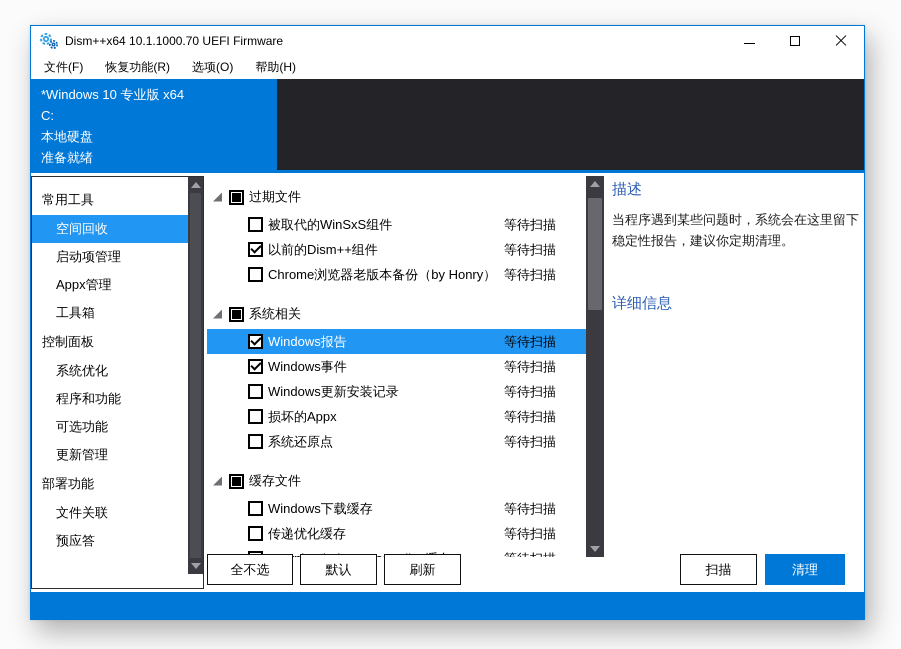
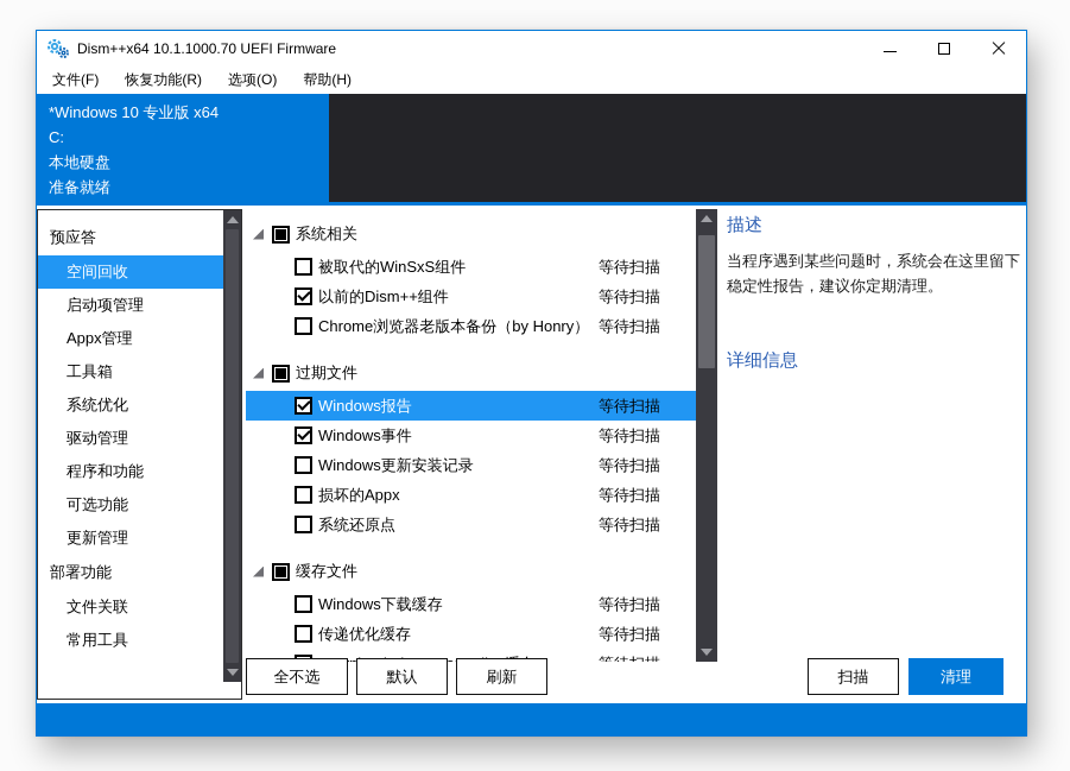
  Dism++x64 10.1.1000.70 UEFI Firmware
  文件(F)
  恢复功能(R)
  选项(O)
  帮助(H)
  *Windows 10 专业版 x64
  C:
  本地硬盘
  准备就绪
- 常用工具
+ 预应答
  空间回收
  启动项管理
  Appx管理
  工具箱
- 控制面板
  系统优化
+ 驱动管理
  程序和功能
  可选功能
  更新管理
  部署功能
  文件关联
- 预应答
+ 常用工具
- 过期文件
+ 系统相关
  被取代的WinSxS组件
  等待扫描
  以前的Dism++组件
  等待扫描
  Chrome浏览器老版本备份（by Honry）
  等待扫描
- 系统相关
+ 过期文件
  Windows报告
  等待扫描
  Windows事件
  等待扫描
  Windows更新安装记录
  等待扫描
  损坏的Appx
  等待扫描
  系统还原点
  等待扫描
  缓存文件
  Windows下载缓存
  等待扫描
  传递优化缓存
  等待扫描
  全不选
  默认
  刷新
  扫描
  清理
  描述
  当程序遇到某些问题时，系统会在这里留下稳定性报告，建议你定期清理。
  详细信息
